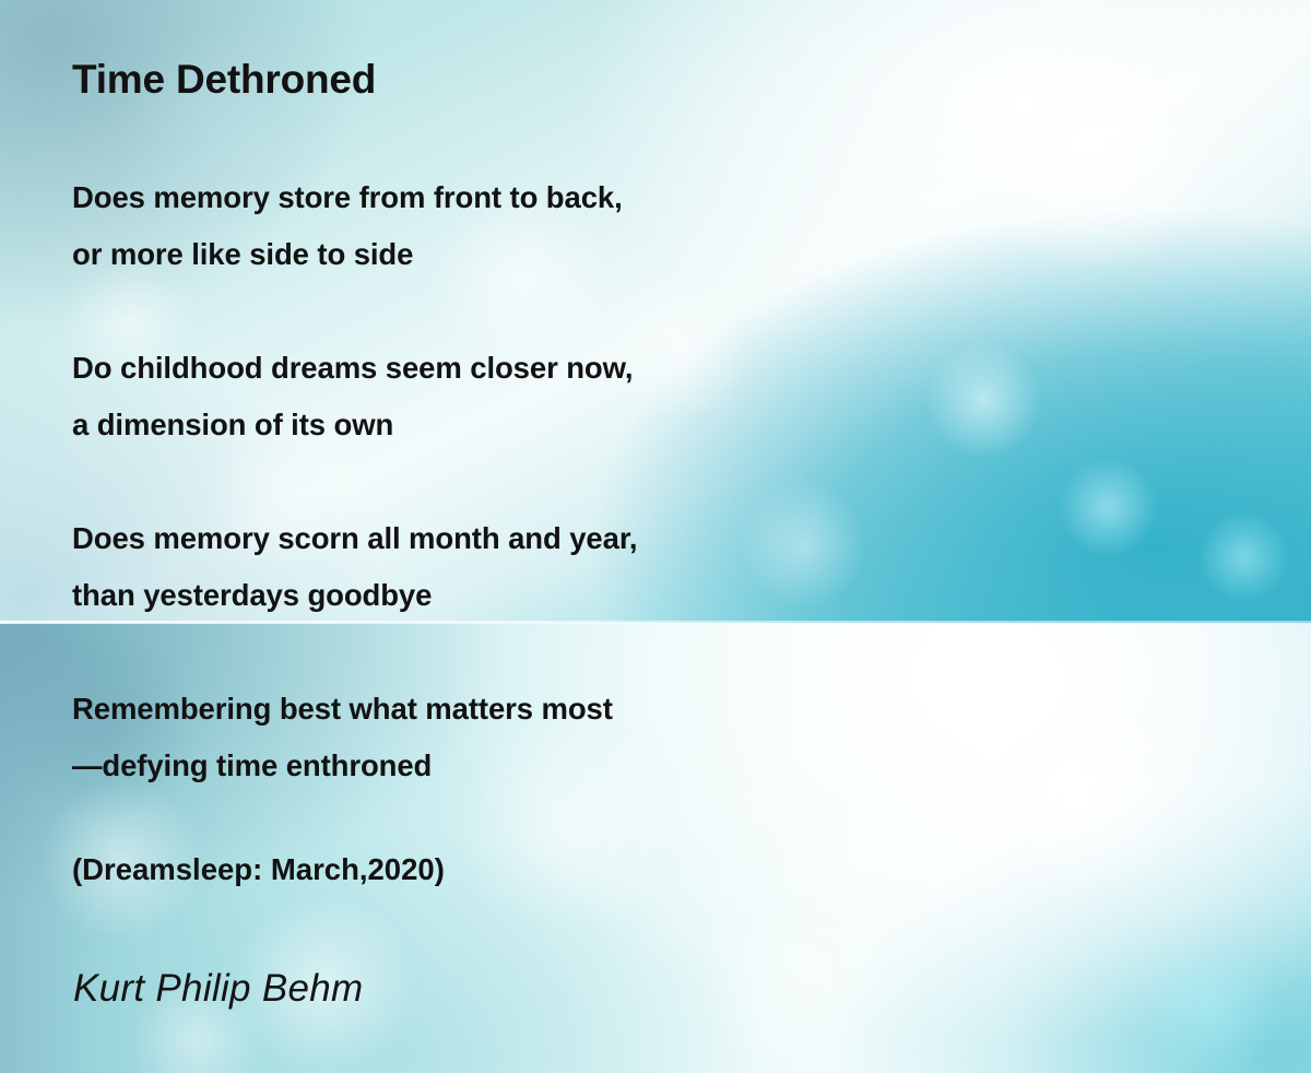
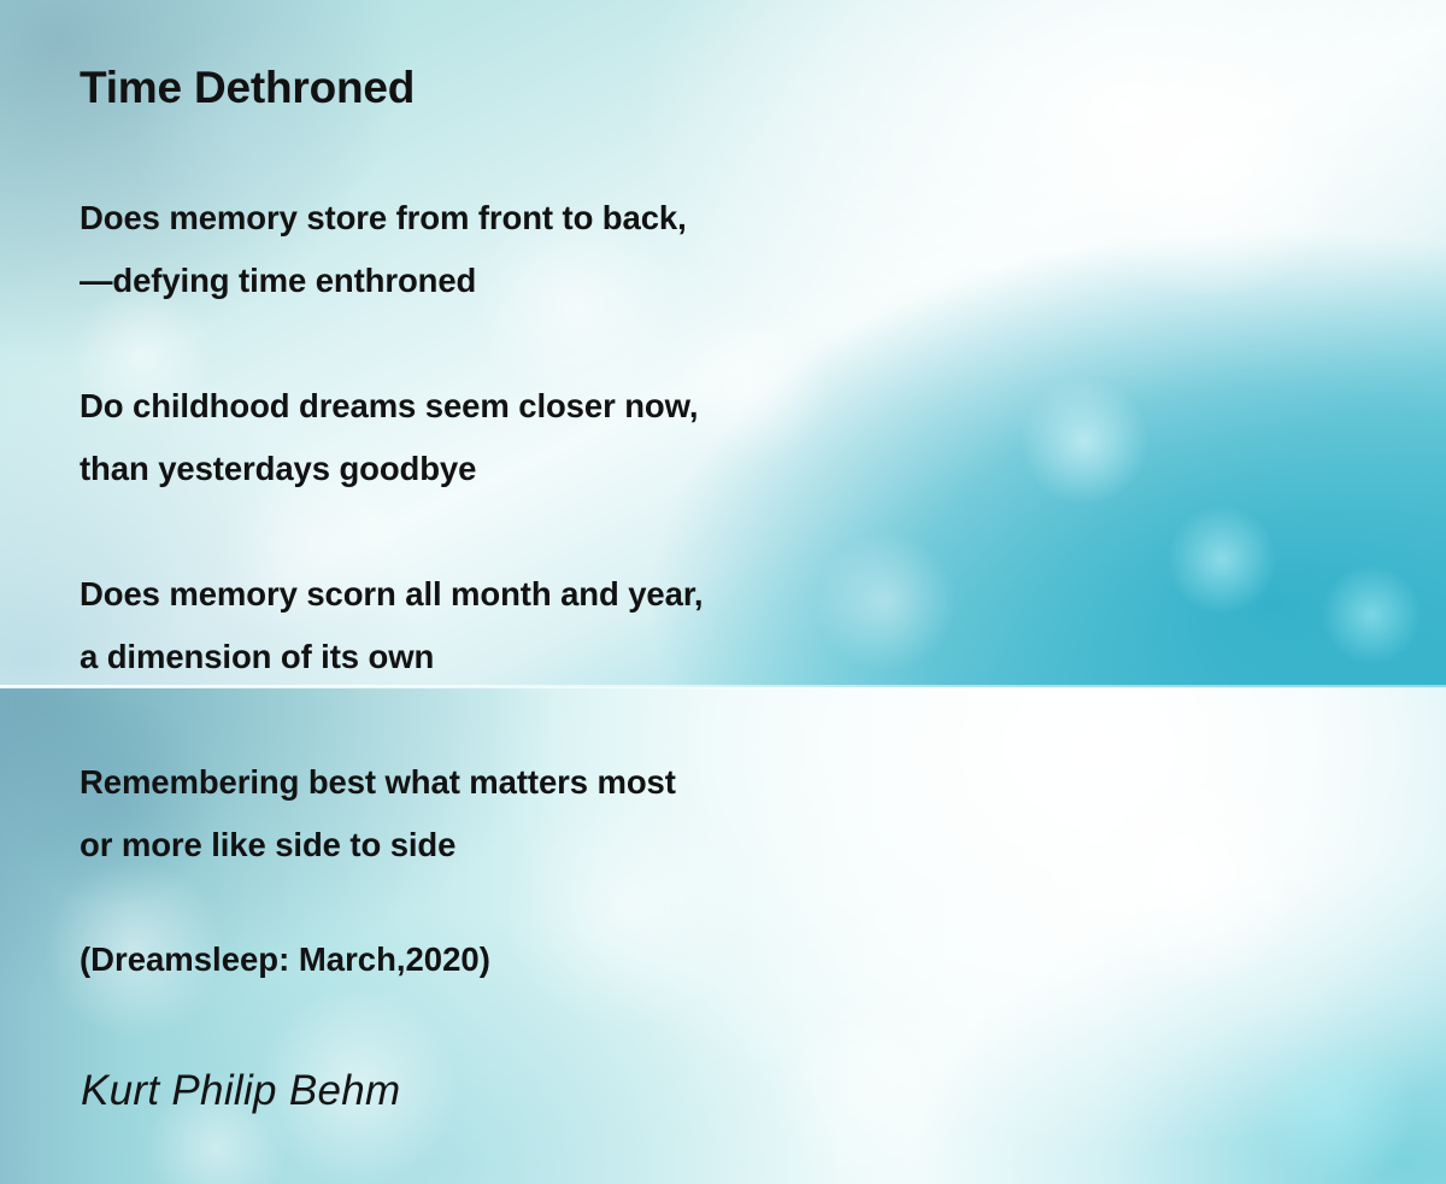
  Time Dethroned
  Does memory store from front to back,
- or more like side to side
+ —defying time enthroned
  Do childhood dreams seem closer now,
- a dimension of its own
+ than yesterdays goodbye
  Does memory scorn all month and year,
- than yesterdays goodbye
+ a dimension of its own
  Remembering best what matters most
- —defying time enthroned
+ or more like side to side
  (Dreamsleep: March,2020)
  Kurt Philip Behm
